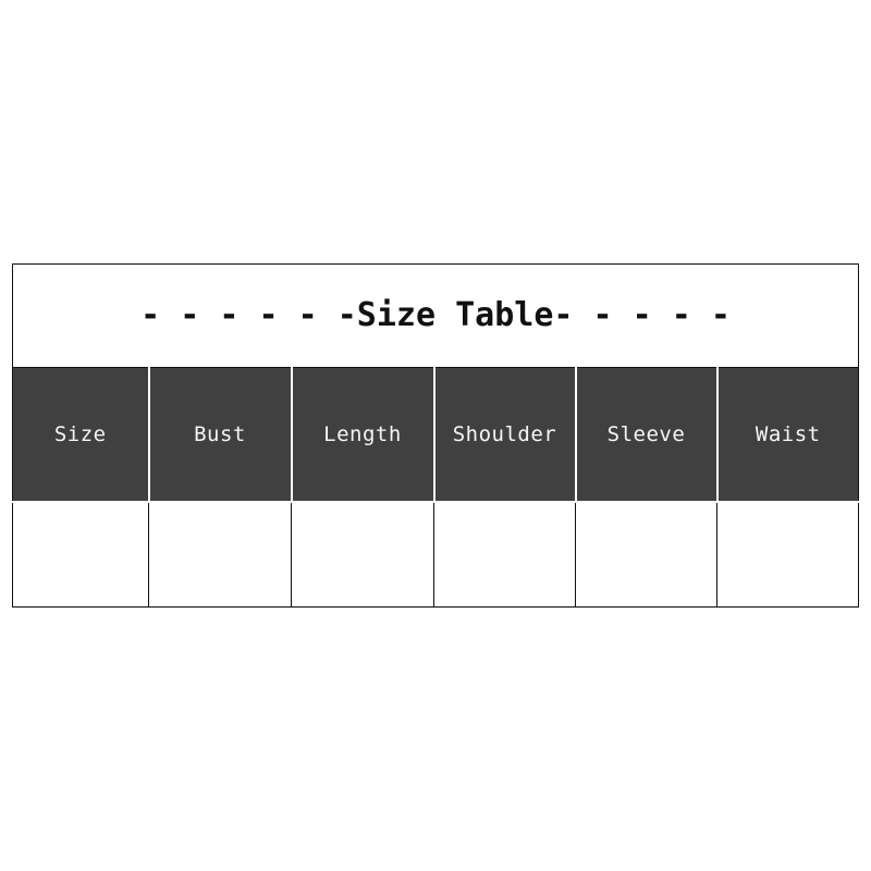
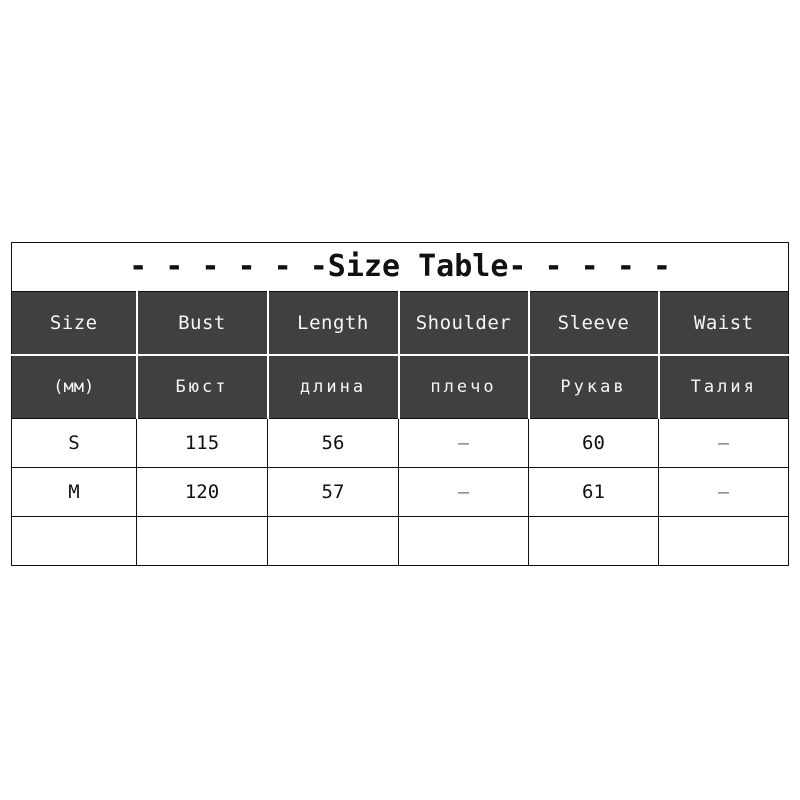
  - - - - - -Size Table- - - - -
  Size	Bust	Length	Shoulder	Sleeve	Waist
+ (мм)	Бюст	длина	плечо	Рукав	Талия
+ S	115	56	–	60	–
+ M	120	57	–	61	–
